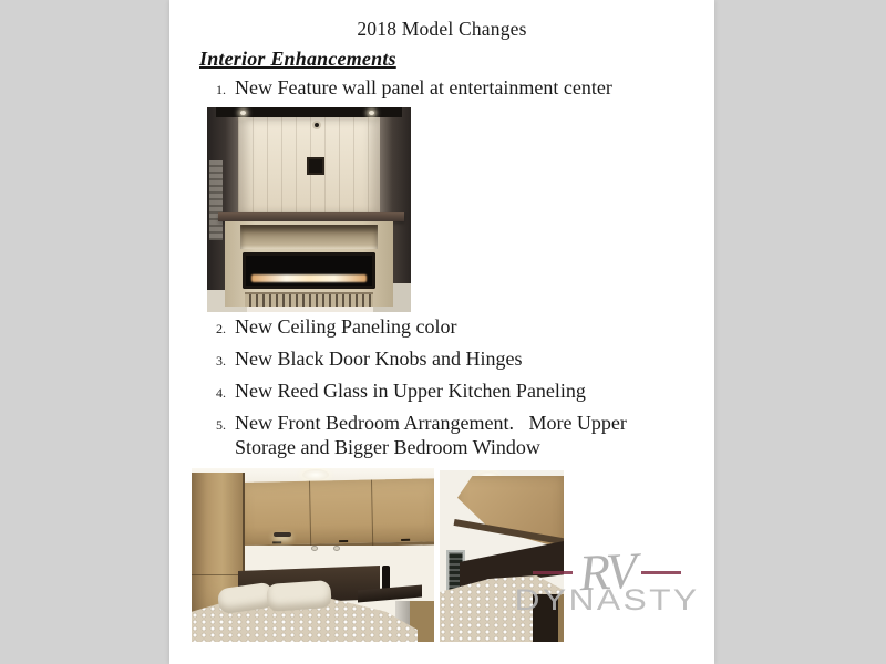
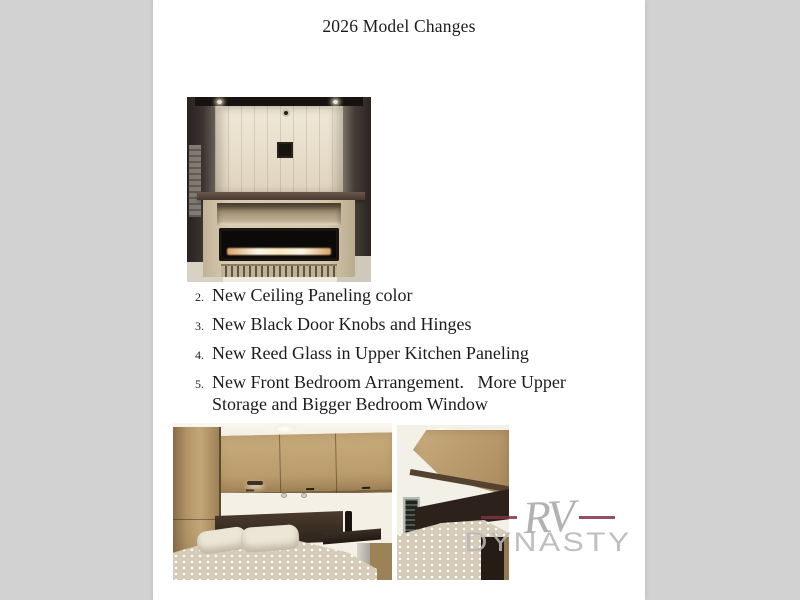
- 2018 Model Changes
+ 2026 Model Changes
- Interior Enhancements
- 1.
- New Feature wall panel at entertainment center
  2.
  New Ceiling Paneling color
  3.
  New Black Door Knobs and Hinges
  4.
  New Reed Glass in Upper Kitchen Paneling
  5.
  New Front Bedroom Arrangement. More Upper
  Storage and Bigger Bedroom Window
  DYNASTY
